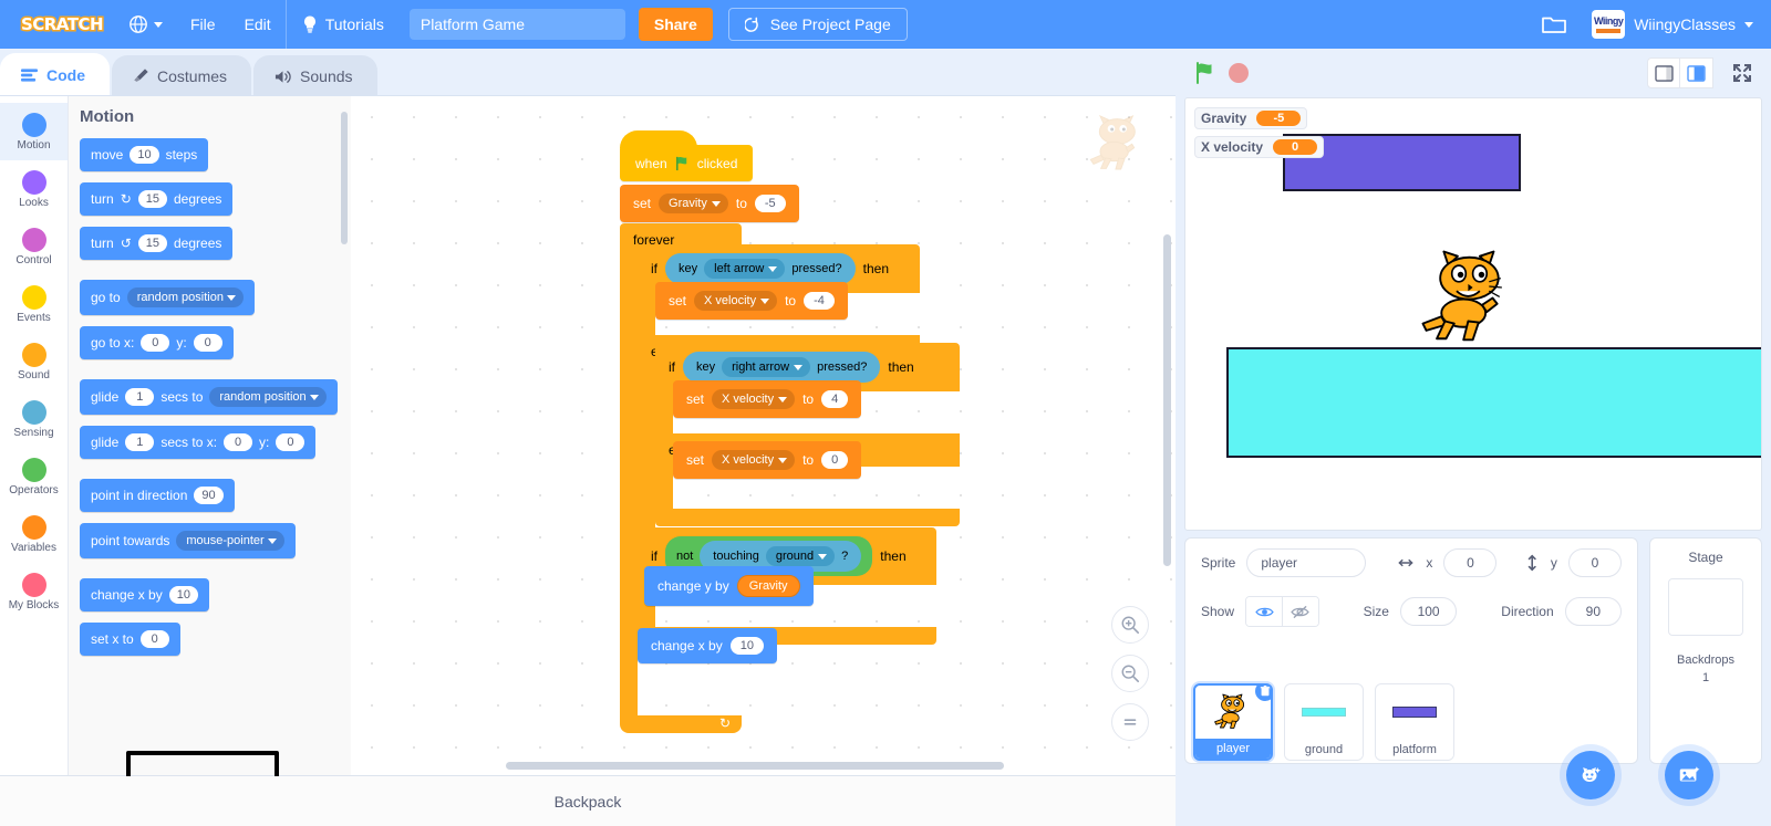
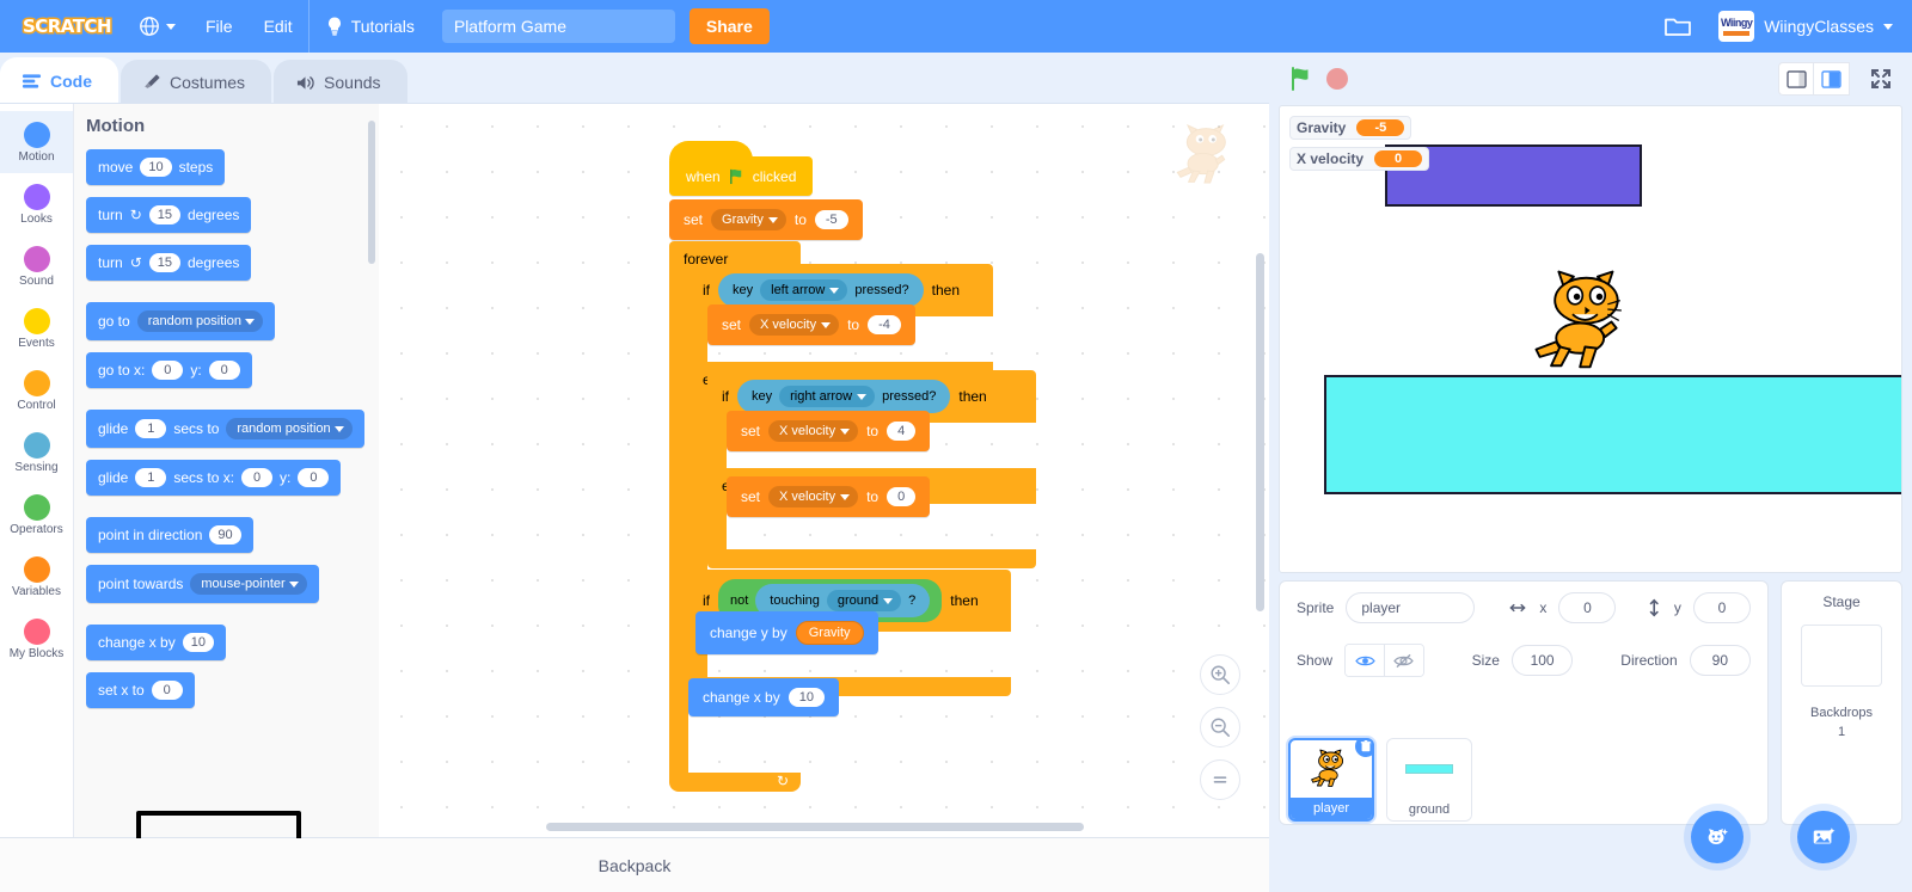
  SCRATCH
  File
  Edit
  Tutorials
  Platform Game
  Share
- See Project Page
  Wiingy
  WiingyClasses
  Code
  Costumes
  Sounds
  Motion
  Looks
- Control
+ Sound
  Events
- Sound
+ Control
  Sensing
  Operators
  Variables
  My Blocks
  Motion
  move
  10
  steps
  turn
  ↻
  15
  degrees
  turn
  ↺
  15
  degrees
  go to
  random position
  go to x:
  0
  y:
  0
  glide
  1
  secs to
  random position
  glide
  1
  secs to x:
  0
  y:
  0
  point in direction
  90
  point towards
  mouse-pointer
  change x by
  10
  set x to
  0
  when
  clicked
  set
  Gravity
  to
  -5
  forever
  ↻
  if
  key
  left arrow
  pressed?
  then
  set
  X velocity
  to
  -4
  if
  key
  right arrow
  pressed?
  then
  set
  X velocity
  to
  4
  set
  X velocity
  to
  0
  if
  not
  touching
  ground
  ?
  then
  change y by
  Gravity
  change x by
  10
  Backpack
  Gravity
  -5
  X velocity
  0
  Sprite
  player
  x
  0
  y
  0
  Show
  Size
  100
  Direction
  90
  player
  ground
- platform
  Stage
  Backdrops
  1
